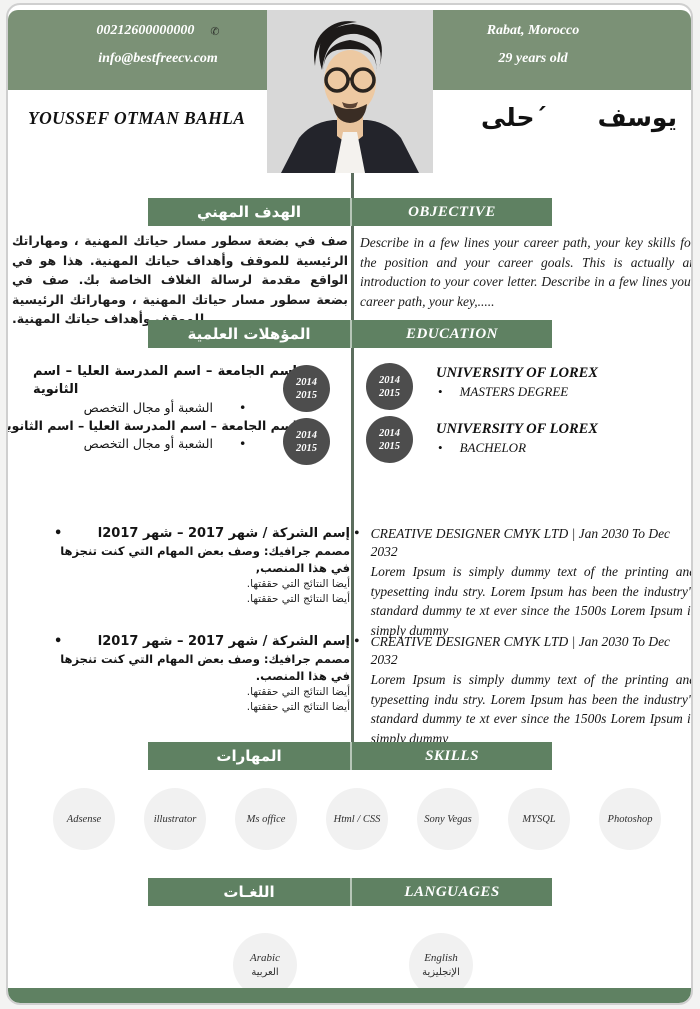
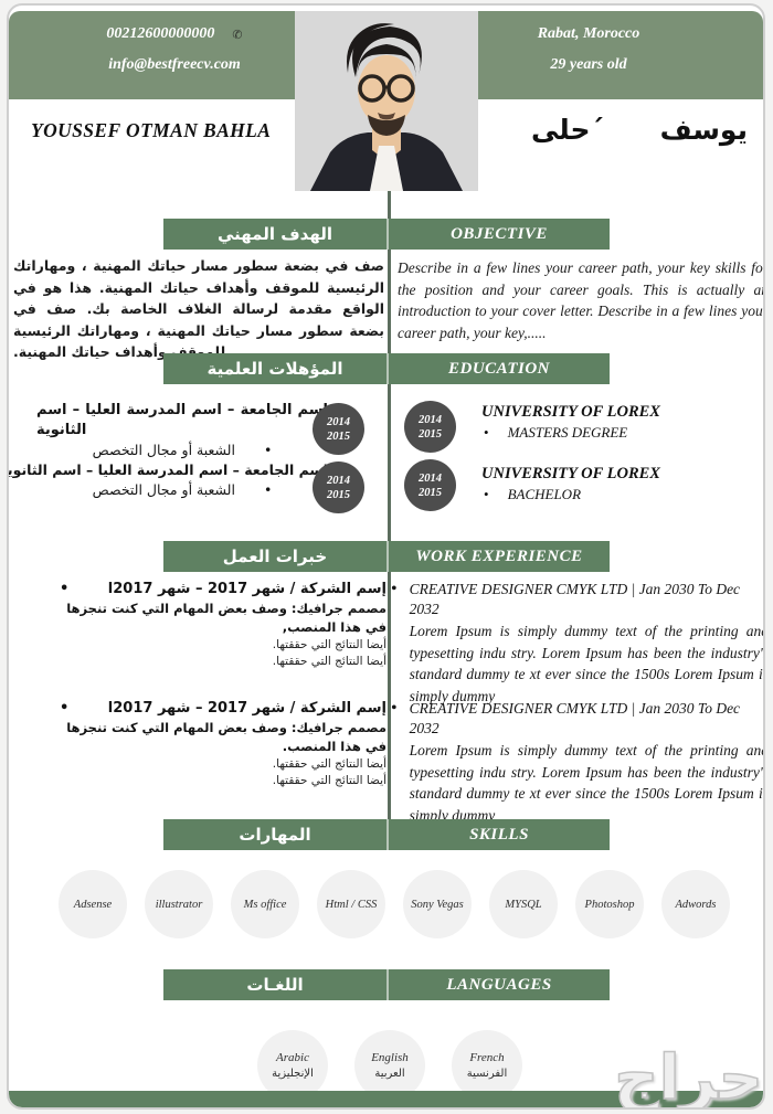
  00212600000000
  ✆
  info@bestfreecv.com
  Rabat, Morocco
  29 years old
  YOUSSEF OTMAN BAHLA
  يوسف
  ´حلى
  الهدف المهني
  OBJECTIVE
  صف في بضعة سطور مسار حياتك المهنية ، ومهاراتك الرئيسية للموقف وأهداف حياتك المهنية. هذا هو في الواقع مقدمة لرسالة الغلاف الخاصة بك. صف في بضعة سطور مسار حياتك المهنية ، ومهاراتك الرئيسية للموقف وأهداف حياتك المهنية.
  Describe in a few lines your career path, your key skills fo the position and your career goals. This is actually a introduction to your cover letter. Describe in a few lines you career path, your key,.....
  المؤهلات العلمية
  EDUCATION
  سم الجامعة – اسم المدرسة العليا – اسم الثانوية
  •
  الشعبة أو مجال التخصص
  سم الجامعة – اسم المدرسة العليا – اسم الثانوي
  •
  الشعبة أو مجال التخصص
  2014
  2015
  2014
  2015
  2014
  2015
  2014
  2015
  UNIVERSITY OF LOREX
  •
  MASTERS DEGREE
  UNIVERSITY OF LOREX
  •
  BACHELOR
+ خبرات العمل
+ WORK EXPERIENCE
  إسم الشركة / شهر 2017 – شهر l2017
  •
  مصمم جرافيك: وصف بعض المهام التي كنت تنجزها في هذا المنصب,
  أيضا النتائج التي حققتها.
  أيضا النتائج التي حققتها.
  •
  CREATIVE DESIGNER CMYK LTD | Jan 2030 To Dec 2032
  Lorem Ipsum is simply dummy text of the printing an typesetting indu stry. Lorem Ipsum has been the industry' standard dummy te xt ever since the 1500s Lorem Ipsum i simply dummy
  إسم الشركة / شهر 2017 – شهر l2017
  •
  مصمم جرافيك: وصف بعض المهام التي كنت تنجزها في هذا المنصب.
  أيضا النتائج التي حققتها.
  أيضا النتائج التي حققتها.
  •
  CREATIVE DESIGNER CMYK LTD | Jan 2030 To Dec 2032
  Lorem Ipsum is simply dummy text of the printing an typesetting indu stry. Lorem Ipsum has been the industry' standard dummy te xt ever since the 1500s Lorem Ipsum i simply dummy
  المهارات
  SKILLS
  Adsense
  illustrator
  Ms office
  Html / CSS
  Sony Vegas
  MYSQL
  Photoshop
+ Adwords
  اللغـات
  LANGUAGES
  Arabic
- العربية
+ الإنجليزية
  English
- الإنجليزية
+ العربية
+ French
+ الفرنسية
+ حراج
